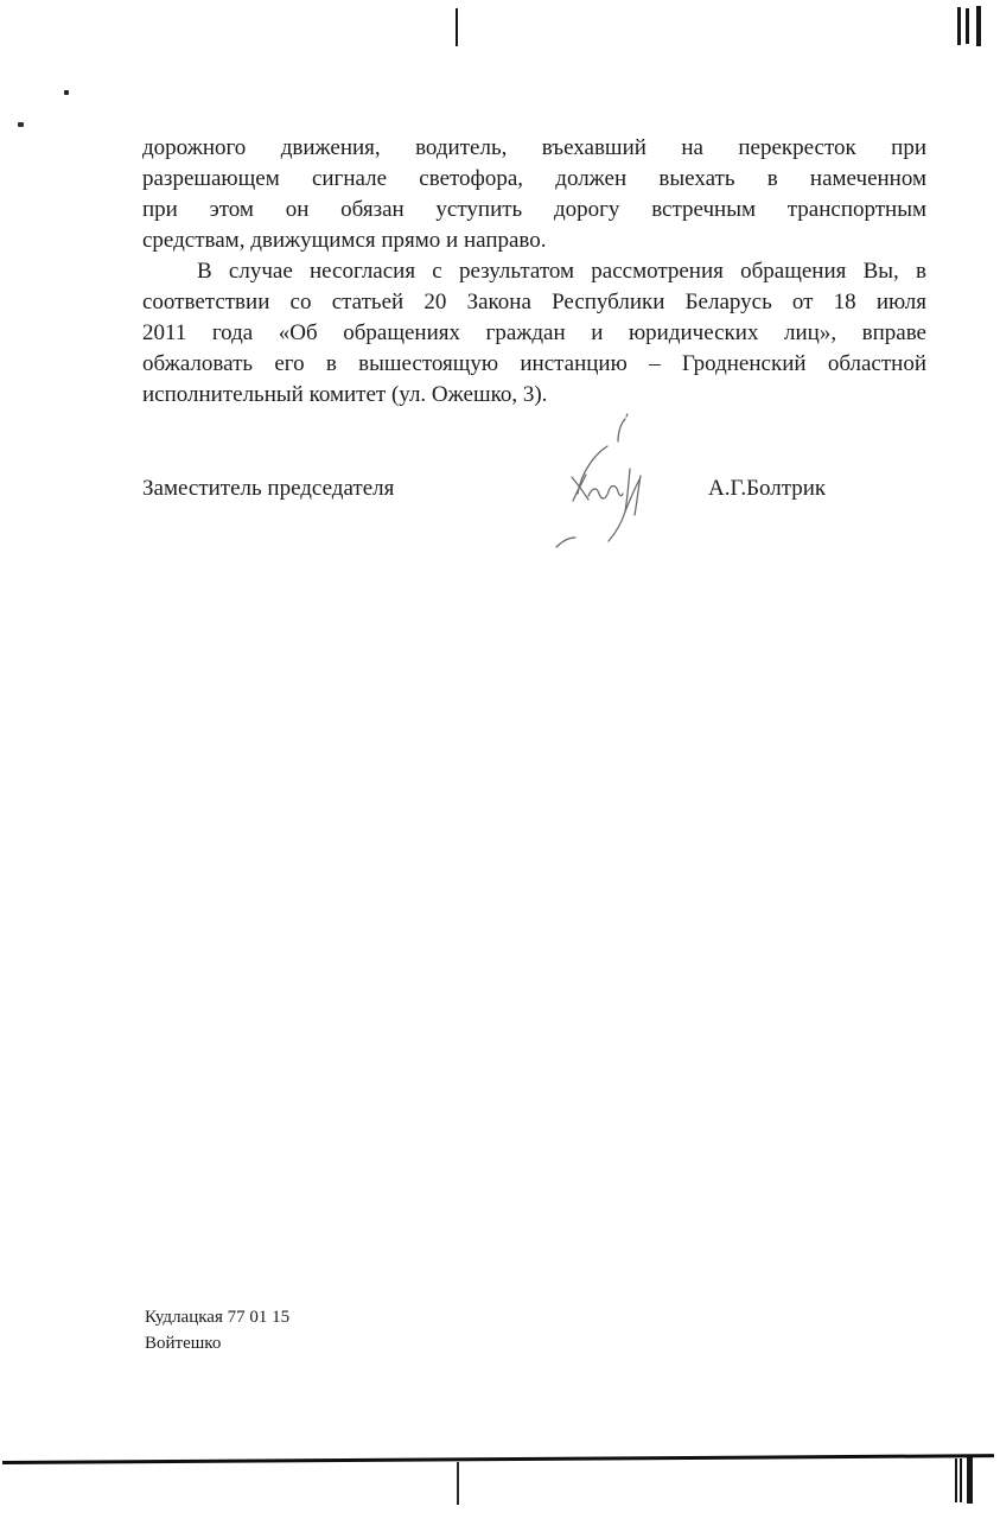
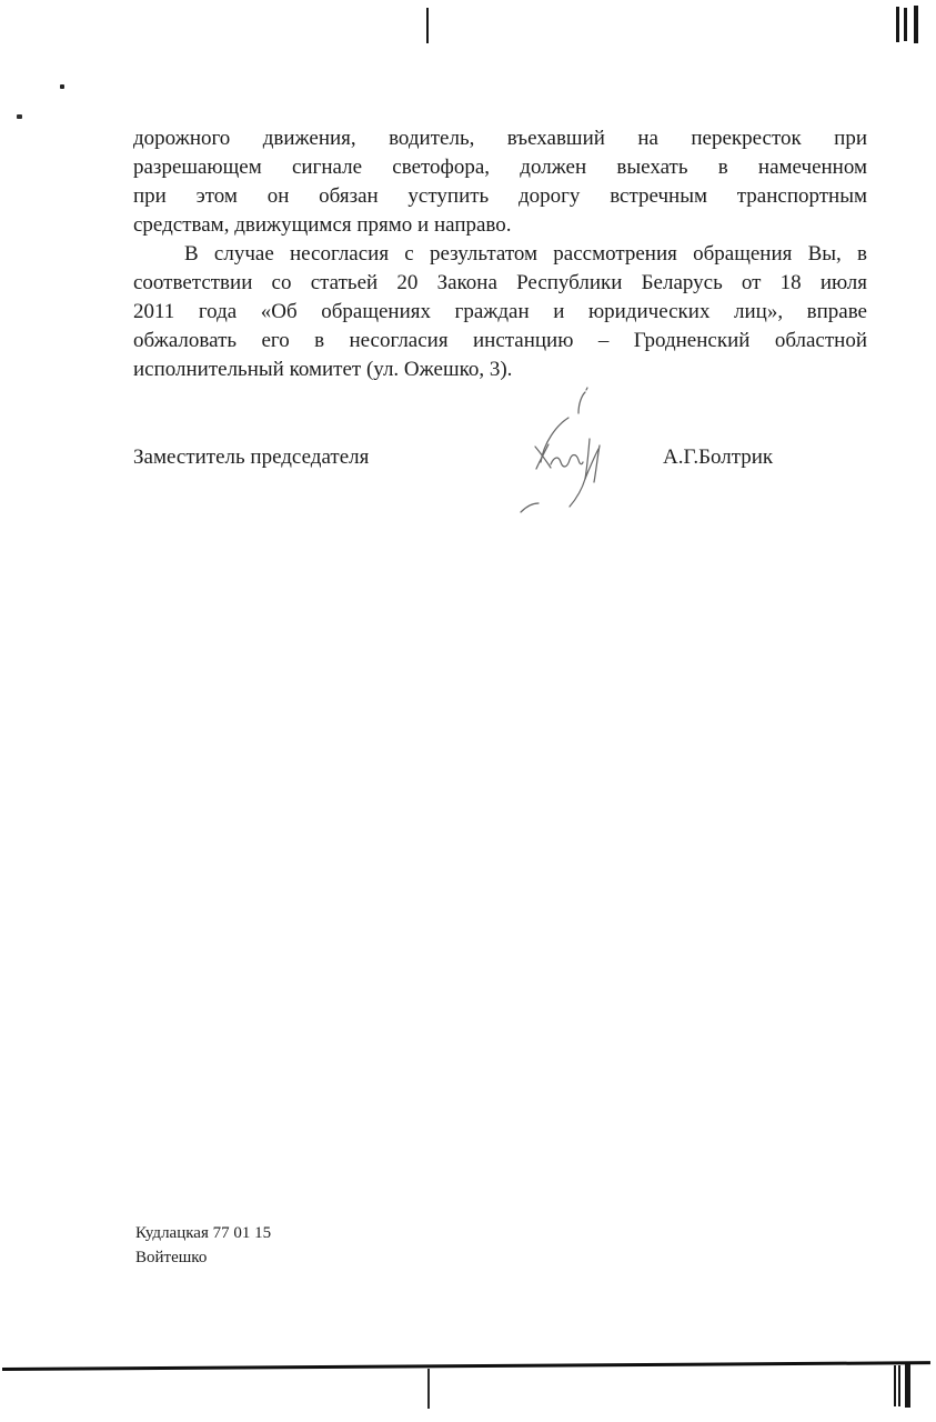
  дорожного движения, водитель, въехавший на перекресток при
  разрешающем сигнале светофора, должен выехать в намеченном
  при этом он обязан уступить дорогу встречным транспортным
  средствам, движущимся прямо и направо.
  В случае несогласия с результатом рассмотрения обращения Вы, в
  соответствии со статьей 20 Закона Республики Беларусь от 18 июля
  2011 года «Об обращениях граждан и юридических лиц», вправе
- обжаловать его в вышестоящую инстанцию – Гродненский областной
+ обжаловать его в несогласия инстанцию – Гродненский областной
  исполнительный комитет (ул. Ожешко, 3).
  Заместитель председателя
  А.Г.Болтрик
  Кудлацкая 77 01 15
  Войтешко
